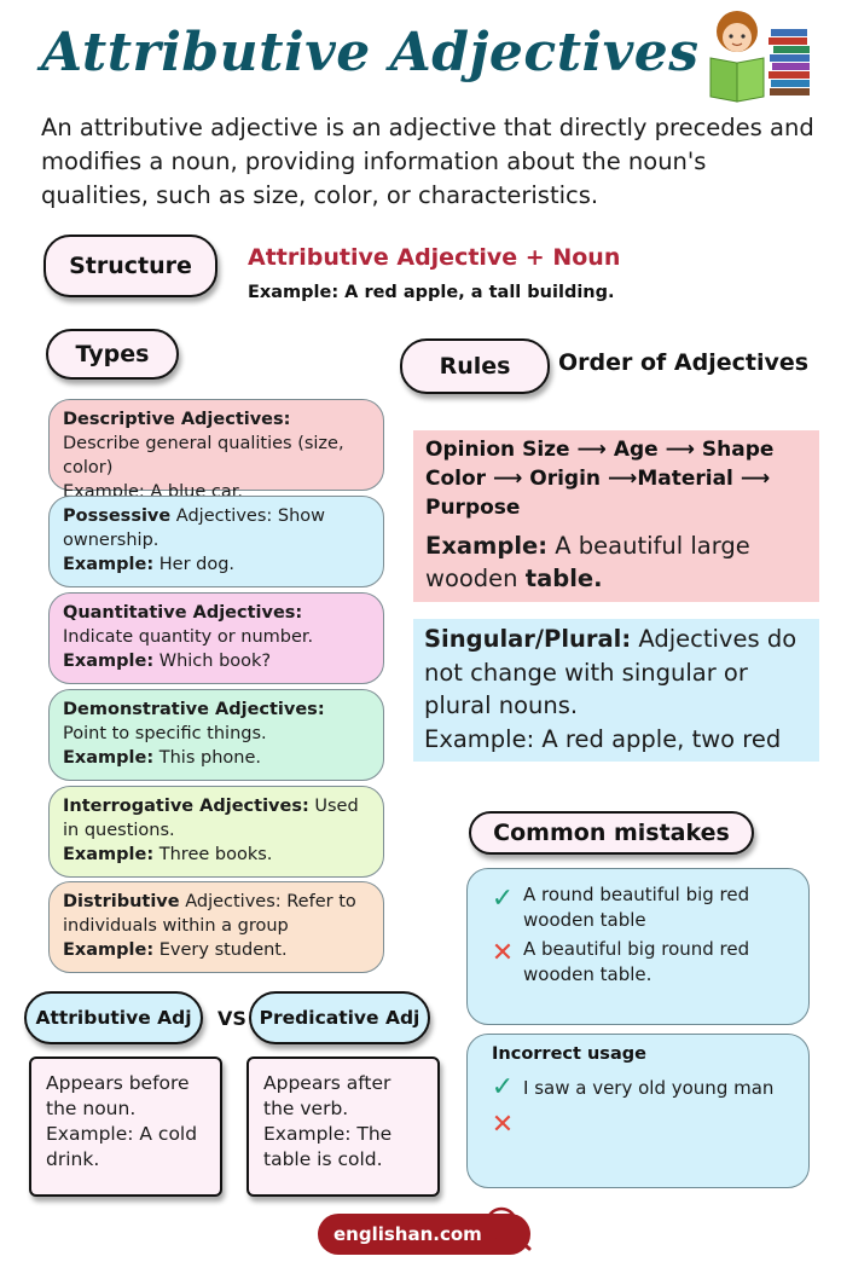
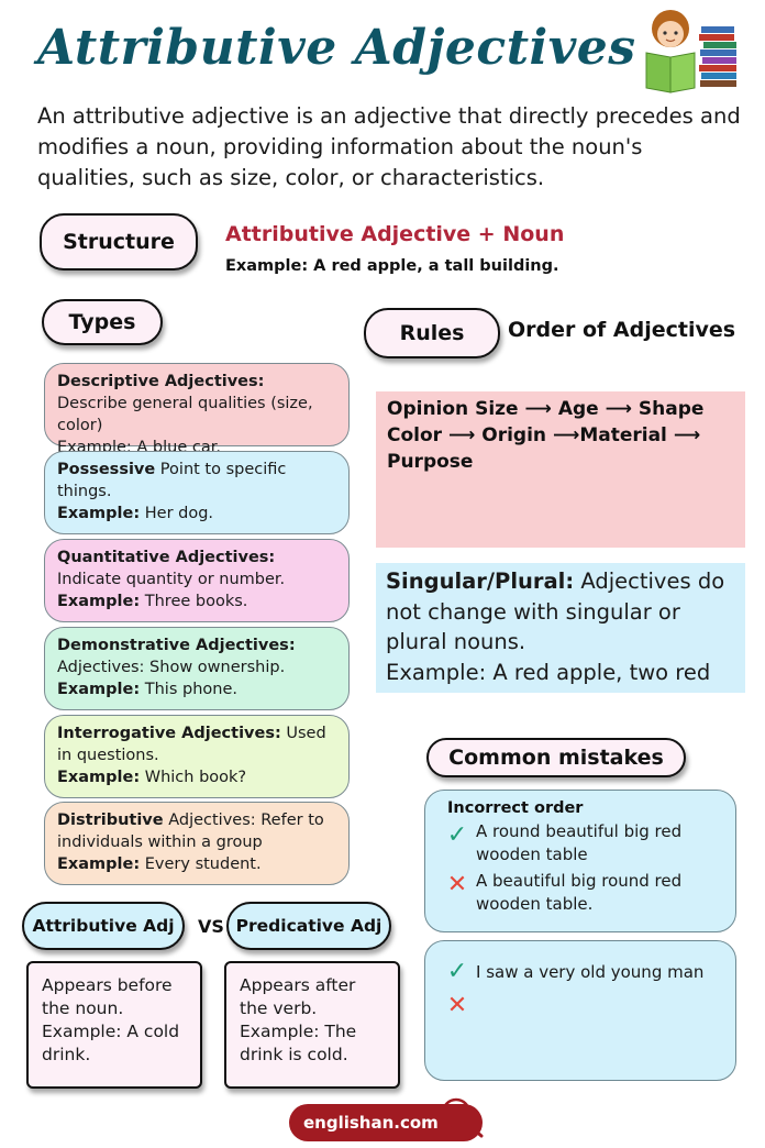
  Attributive Adjectives
  An attributive adjective is an adjective that directly precedes and modifies a noun, providing information about the noun's qualities, such as size, color, or characteristics.
  Structure
  Attributive Adjective + Noun
  Example: A red apple, a tall building.
  Types
  Descriptive Adjectives: Describe general qualities (size, color)
  Example: A blue car.
- Possessive Adjectives: Show ownership.
+ Possessive Point to specific things.
  Example: Her dog.
  Quantitative Adjectives: Indicate quantity or number.
- Example: Which book?
+ Example: Three books.
- Demonstrative Adjectives: Point to specific things.
+ Demonstrative Adjectives: Adjectives: Show ownership.
  Example: This phone.
  Interrogative Adjectives: Used in questions.
- Example: Three books.
+ Example: Which book?
  Distributive Adjectives: Refer to individuals within a group
  Example: Every student.
  Rules
  Order of Adjectives
  Opinion Size ⟶ Age ⟶ Shape
  Color ⟶ Origin ⟶Material ⟶
  Purpose
- Example: A beautiful large wooden table.
  Singular/Plural: Adjectives do not change with singular or plural nouns.
  Example: A red apple, two red
  Common mistakes
+ Incorrect order
  ✓
  A round beautiful big red wooden table
  ✕
  A beautiful big round red wooden table.
- Incorrect usage
  ✓
  I saw a very old young man
  ✕
  Attributive Adj
  VS
  Predicative Adj
  Appears before the noun. Example: A cold drink.
- Appears after the verb. Example: The table is cold.
+ Appears after the verb. Example: The drink is cold.
  englishan.com
